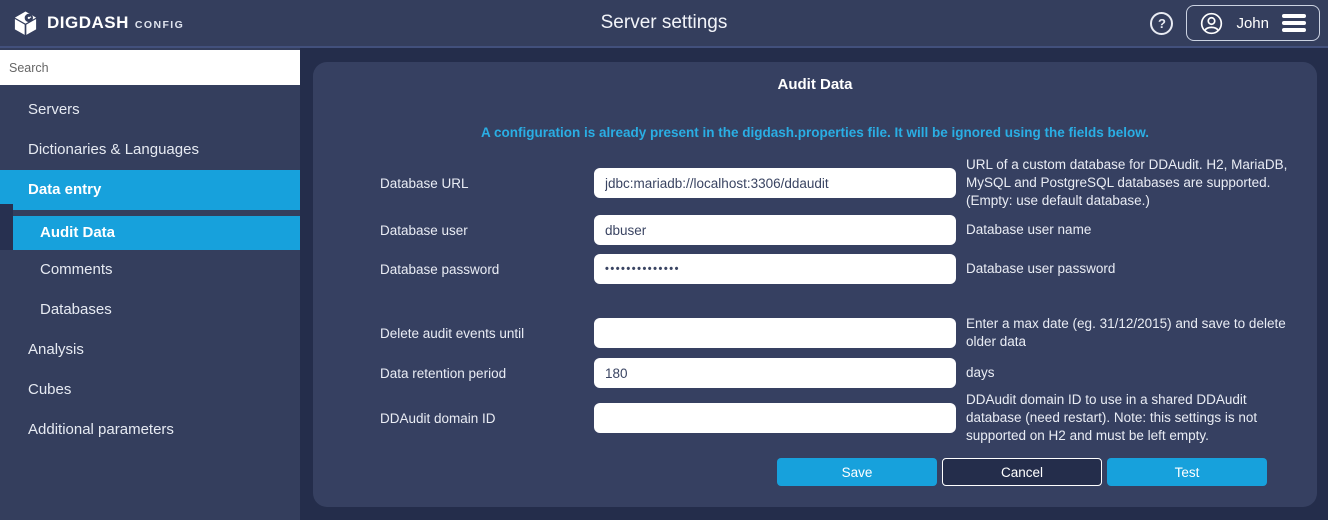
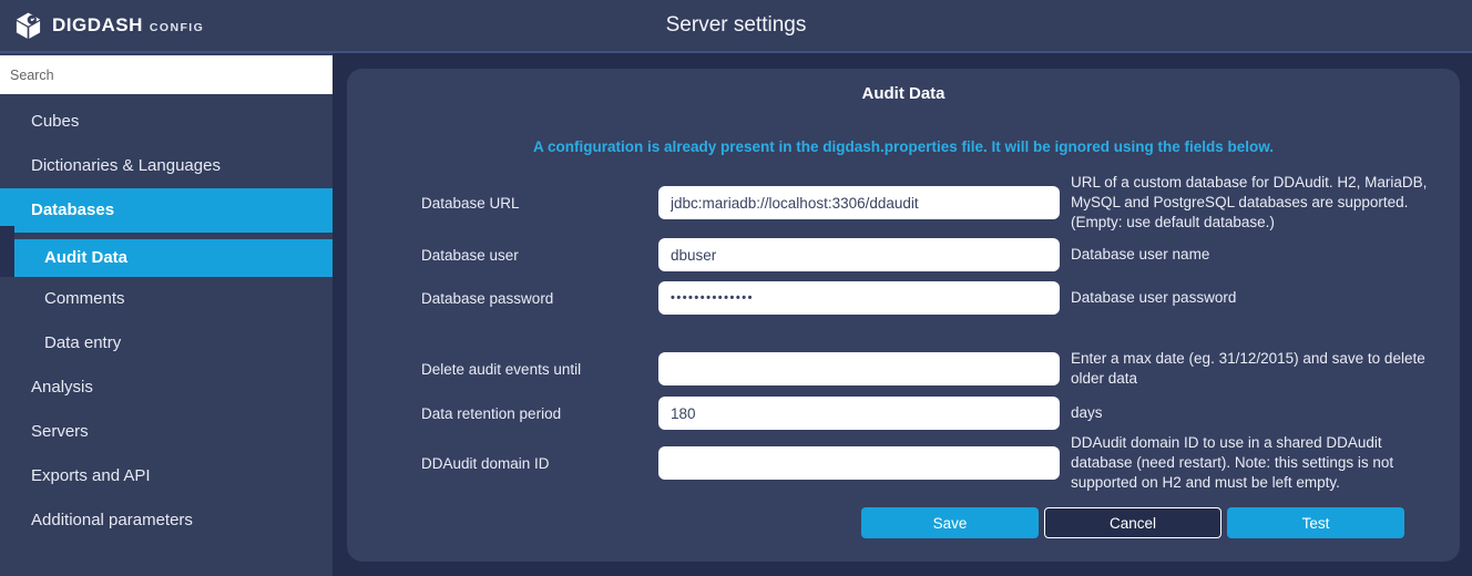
  DIGDASH
  CONFIG
  Server settings
- ?
- John
  Search
- Servers
+ Cubes
  Dictionaries & Languages
- Data entry
+ Databases
  Audit Data
  Comments
- Databases
+ Data entry
  Analysis
- Cubes
+ Servers
+ Exports and API
  Additional parameters
  Audit Data
  A configuration is already present in the digdash.properties file. It will be ignored using the fields below.
  Database URL
  jdbc:mariadb://localhost:3306/ddaudit
  URL of a custom database for DDAudit. H2, MariaDB, MySQL and PostgreSQL databases are supported. (Empty: use default database.)
  Database user
  dbuser
  Database user name
  Database password
  ••••••••••••••
  Database user password
  Delete audit events until
  Enter a max date (eg. 31/12/2015) and save to delete older data
  Data retention period
  180
  days
  DDAudit domain ID
  DDAudit domain ID to use in a shared DDAudit database (need restart). Note: this settings is not supported on H2 and must be left empty.
  Save
  Cancel
  Test
